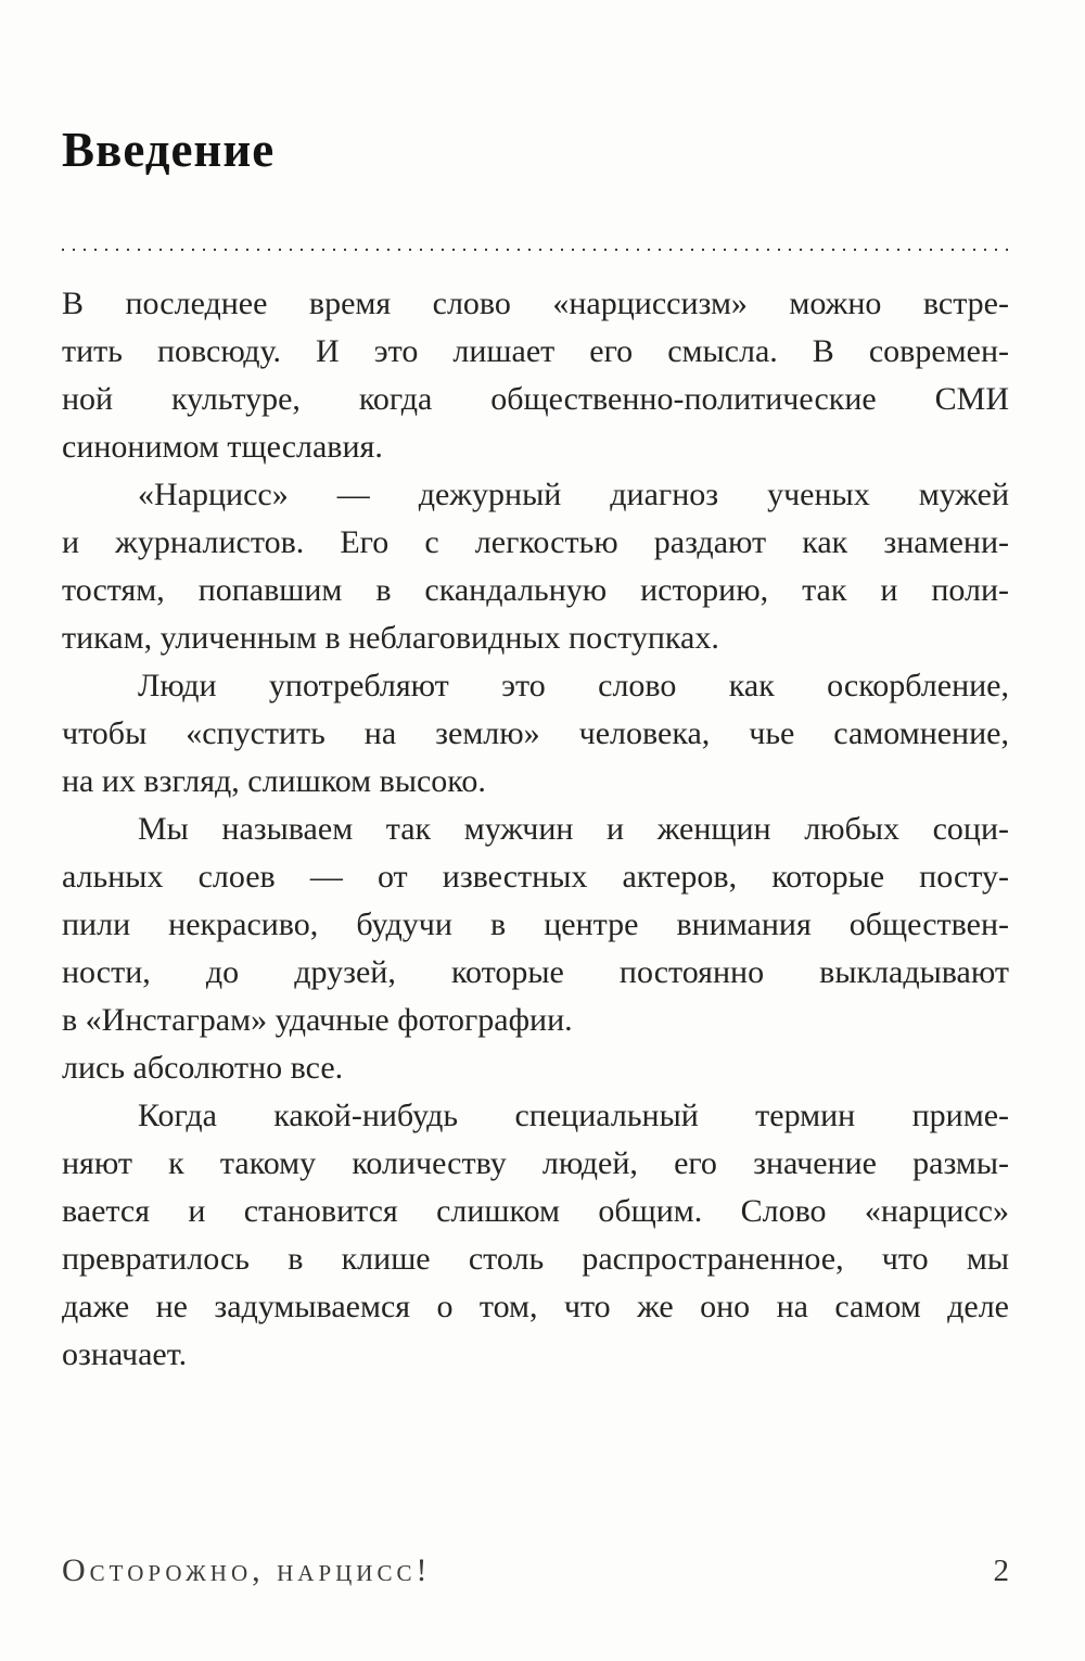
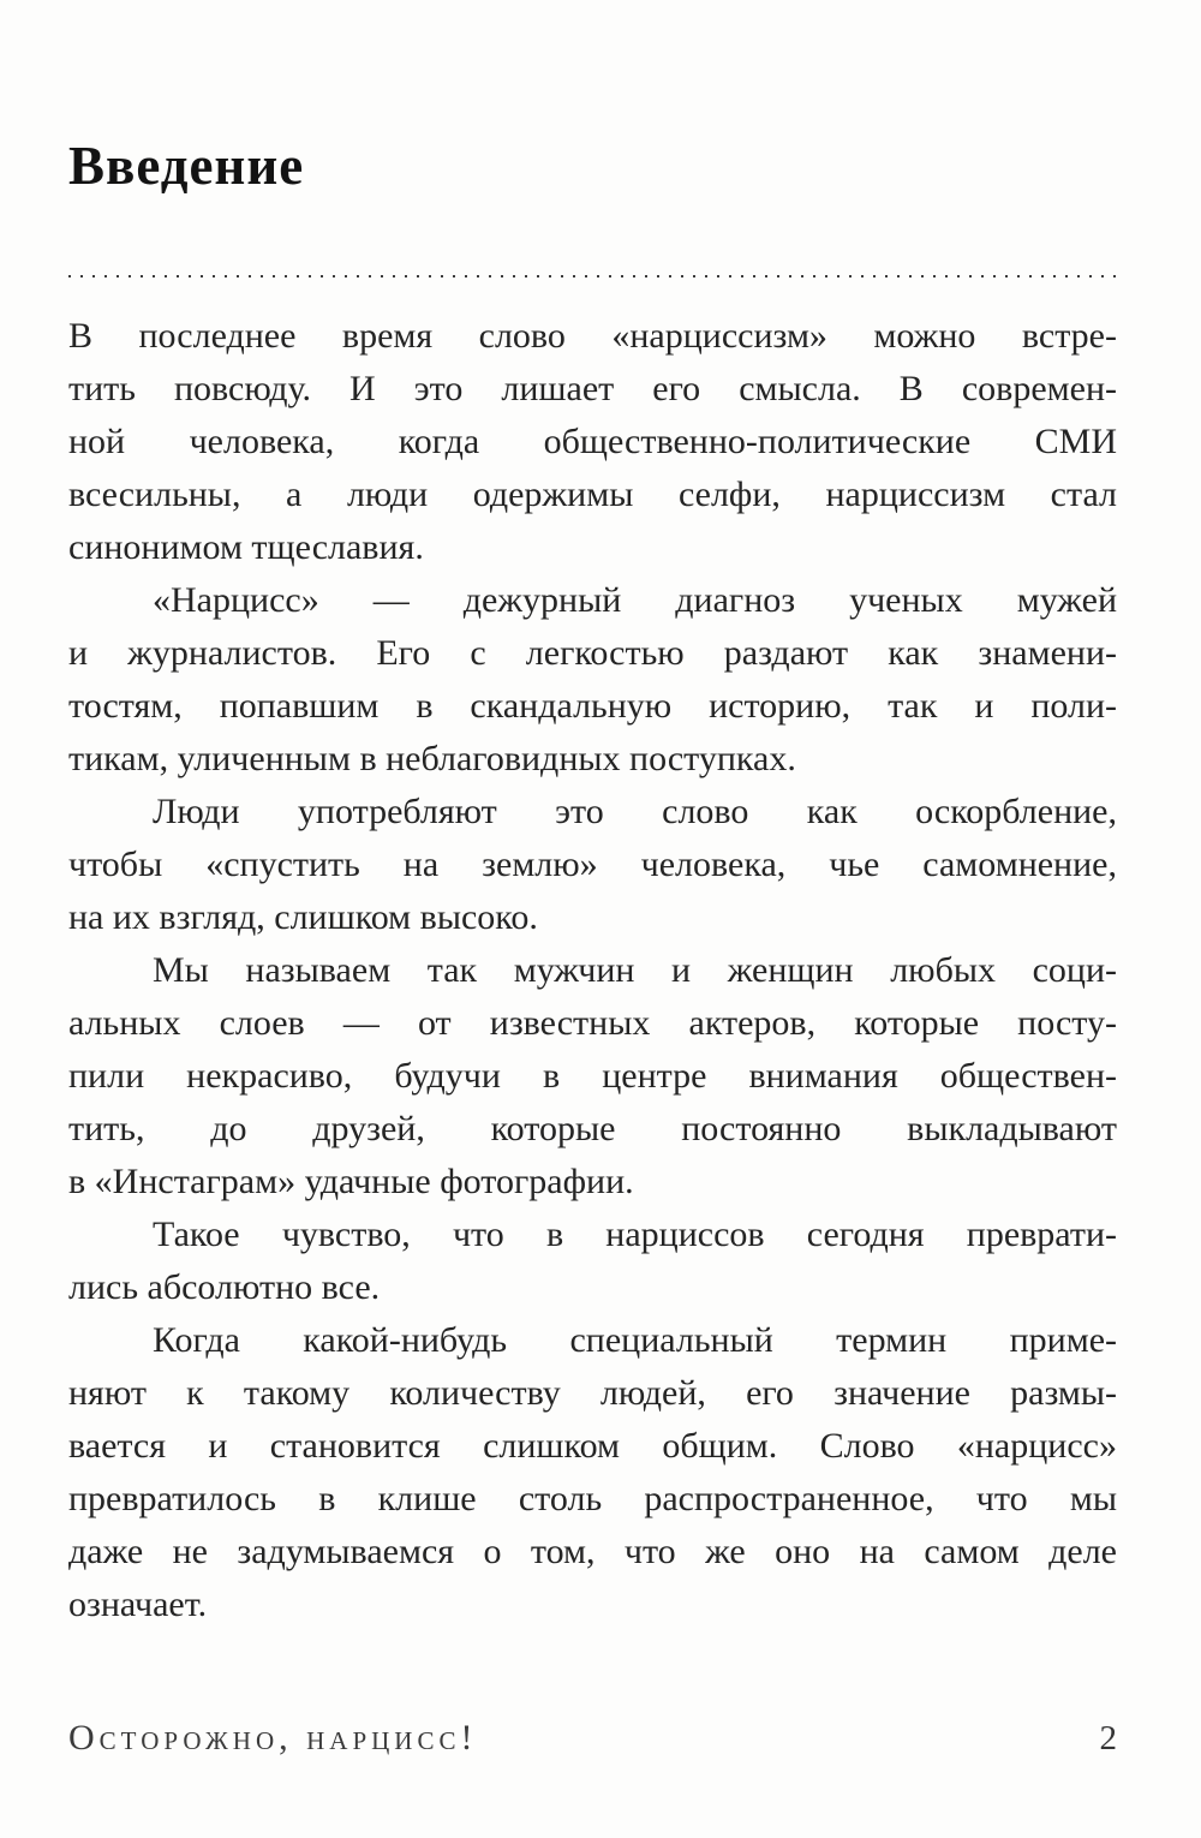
  Введение
  В последнее время слово «нарциссизм» можно встре-
  тить повсюду. И это лишает его смысла. В современ-
- ной культуре, когда общественно-политические СМИ
+ ной человека, когда общественно-политические СМИ
+ всесильны, а люди одержимы селфи, нарциссизм стал
  синонимом тщеславия.
  «Нарцисс» — дежурный диагноз ученых мужей
  и журналистов. Его с легкостью раздают как знамени-
  тостям, попавшим в скандальную историю, так и поли-
  тикам, уличенным в неблаговидных поступках.
  Люди употребляют это слово как оскорбление,
  чтобы «спустить на землю» человека, чье самомнение,
  на их взгляд, слишком высоко.
  Мы называем так мужчин и женщин любых соци-
  альных слоев — от известных актеров, которые посту-
  пили некрасиво, будучи в центре внимания обществен-
- ности, до друзей, которые постоянно выкладывают
+ тить, до друзей, которые постоянно выкладывают
  в «Инстаграм» удачные фотографии.
+ Такое чувство, что в нарциссов сегодня преврати-
  лись абсолютно все.
  Когда какой-нибудь специальный термин приме-
  няют к такому количеству людей, его значение размы-
  вается и становится слишком общим. Слово «нарцисс»
  превратилось в клише столь распространенное, что мы
  даже не задумываемся о том, что же оно на самом деле
  означает.
  Осторожно, нарцисс!
  2
